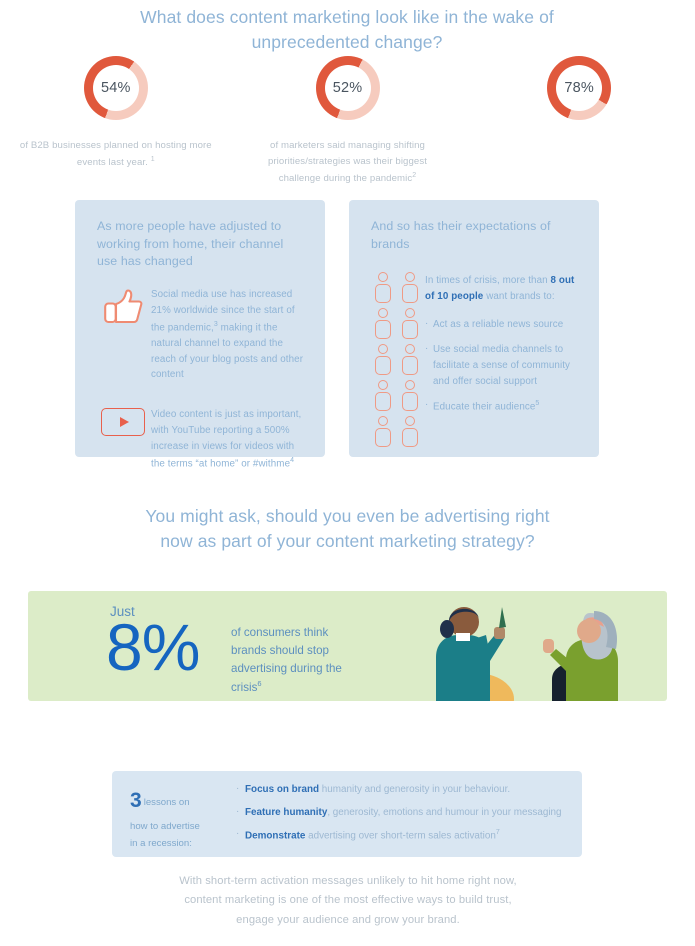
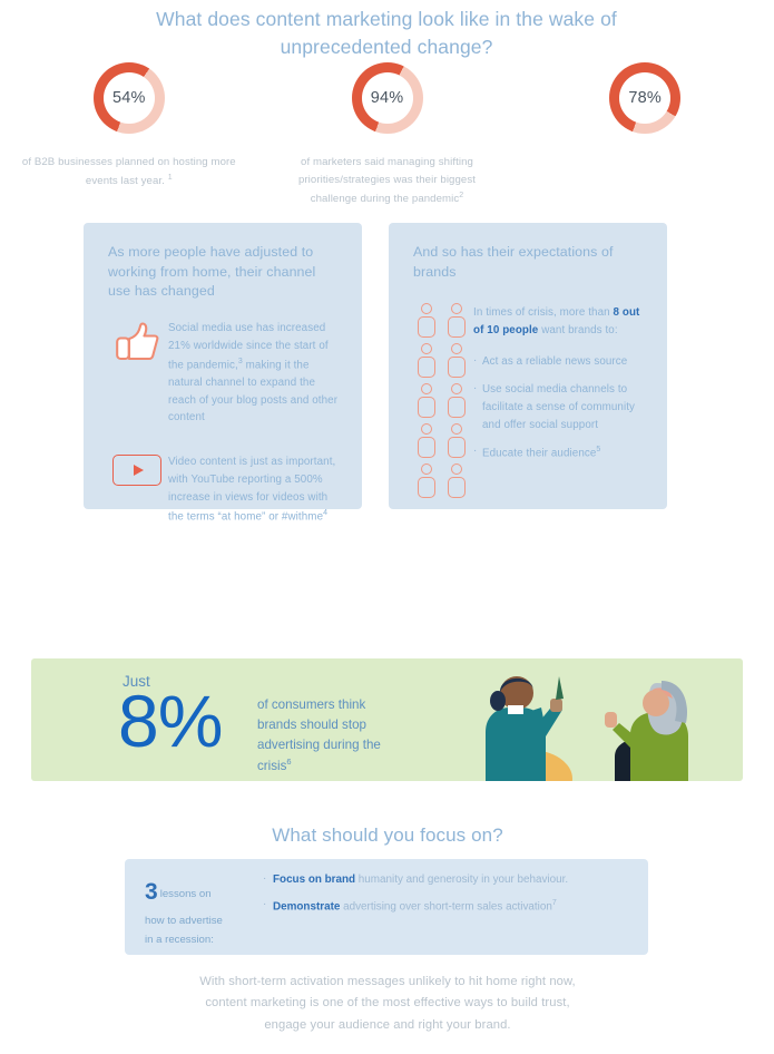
  What does content marketing look like in the wake of unprecedented change?
  54%
  of B2B businesses planned on hosting more events last year.
- 52%
+ 94%
  of marketers said managing shifting priorities/strategies was their biggest challenge during the pandemic
  78%
  As more people have adjusted to working from home, their channel use has changed
  Social media use has increased 21% worldwide since the start of the pandemic, making it the natural channel to expand the reach of your blog posts and other content
  Video content is just as important, with YouTube reporting a 500% increase in views for videos with the terms “at home” or #withme
  And so has their expectations of brands
  In times of crisis, more than 8 out of 10 people want brands to:
  Act as a reliable news source
  Use social media channels to facilitate a sense of community and offer social support
  Educate their audience
- You might ask, should you even be advertising right now as part of your content marketing strategy?
  Just
  8%
  of consumers think brands should stop advertising during the crisis6
+ What should you focus on?
  3 lessons on
  how to advertise
  in a recession:
  Focus on brand humanity and generosity in your behaviour.
- Feature humanity, generosity, emotions and humour in your messaging
  Demonstrate advertising over short-term sales activation
- With short-term activation messages unlikely to hit home right now, content marketing is one of the most effective ways to build trust, engage your audience and grow your brand.
+ With short-term activation messages unlikely to hit home right now, content marketing is one of the most effective ways to build trust, engage your audience and right your brand.
